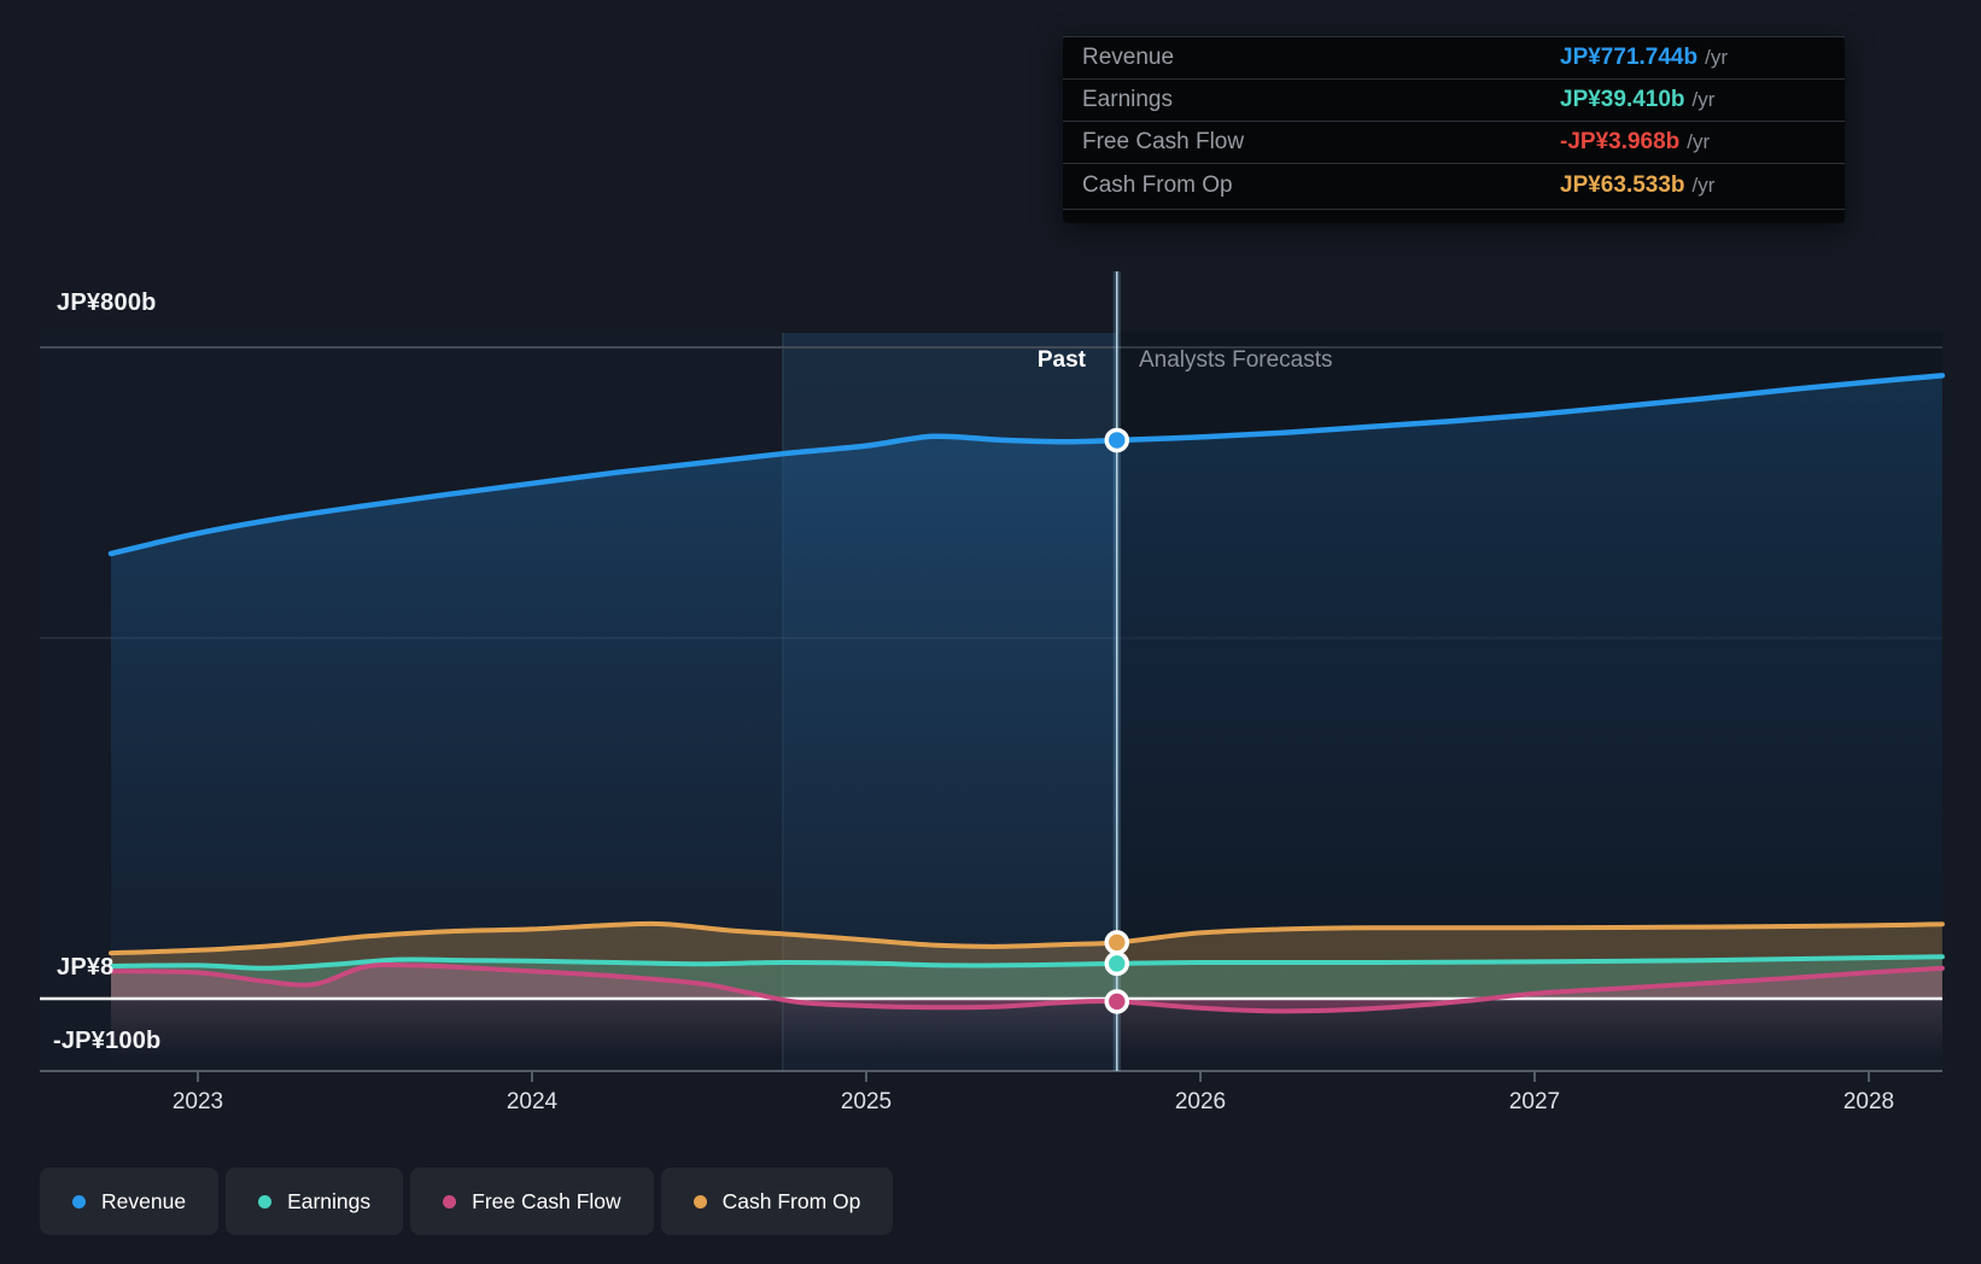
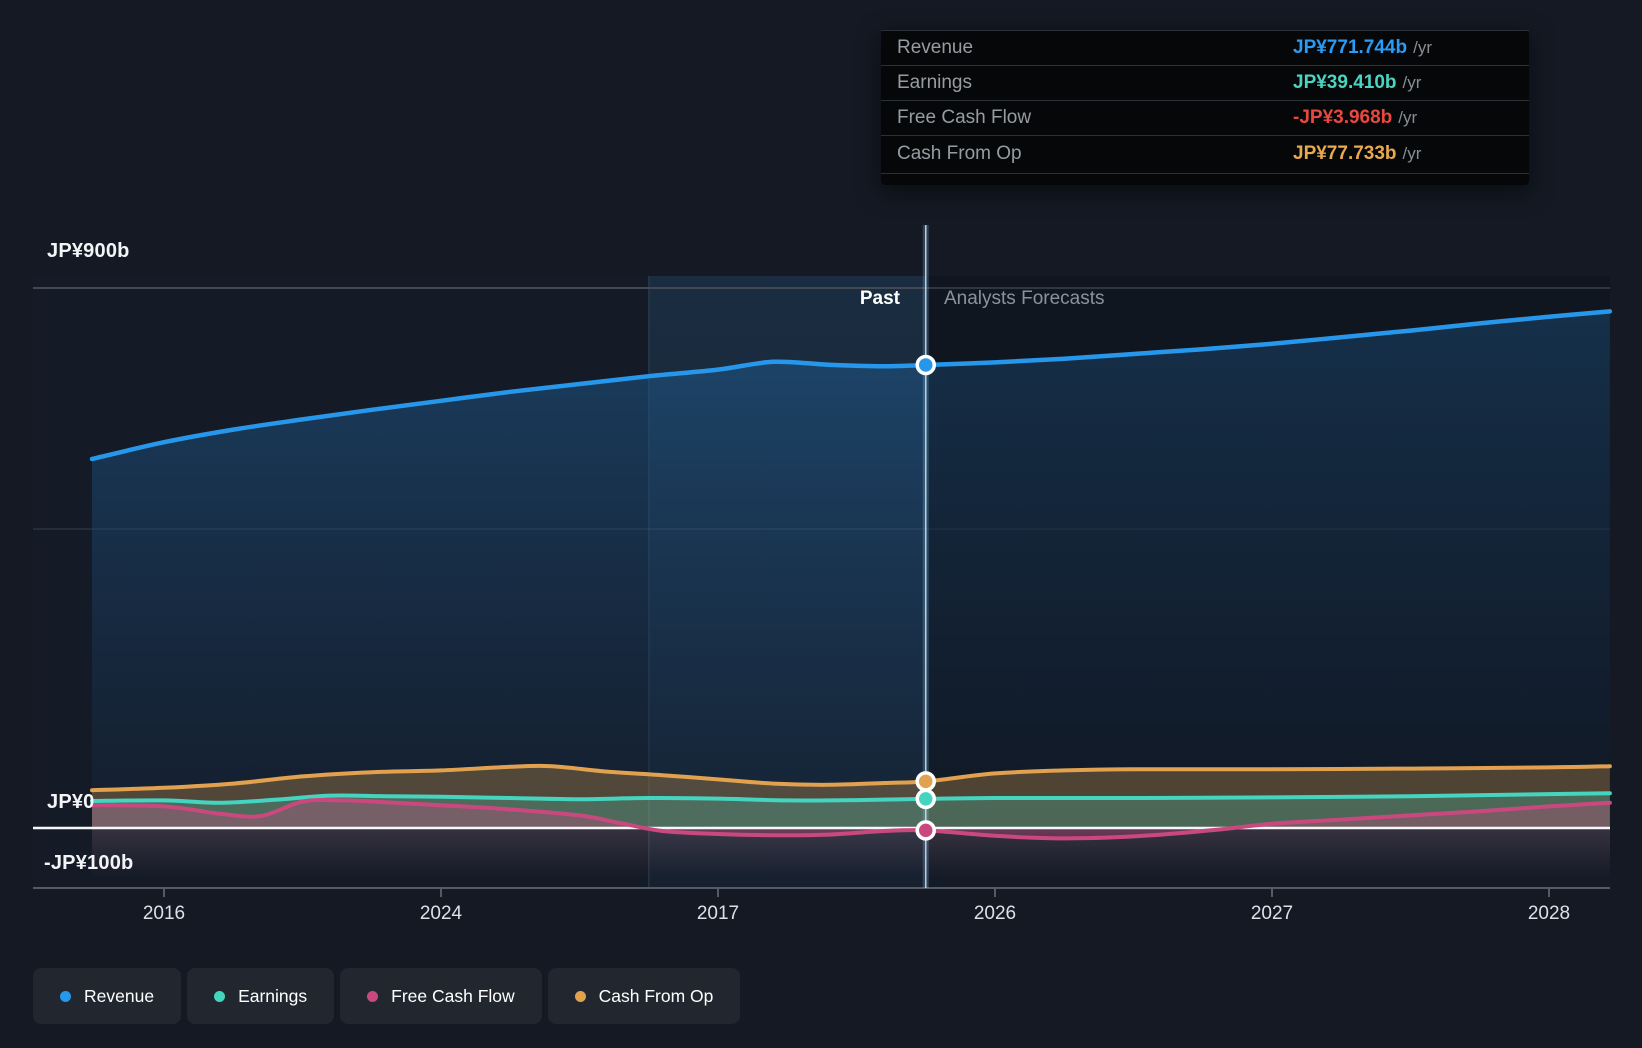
- JP¥800b
+ JP¥900b
- JP¥8
+ JP¥0
  -JP¥100b
- 2023
+ 2016
  2024
- 2025
+ 2017
  2026
  2027
  2028
  Past
  Analysts Forecasts
  Revenue
  JP¥771.744b
  /yr
  Earnings
  JP¥39.410b
  /yr
  Free Cash Flow
  -JP¥3.968b
  /yr
  Cash From Op
- JP¥63.533b
+ JP¥77.733b
  /yr
  Revenue
  Earnings
  Free Cash Flow
  Cash From Op
